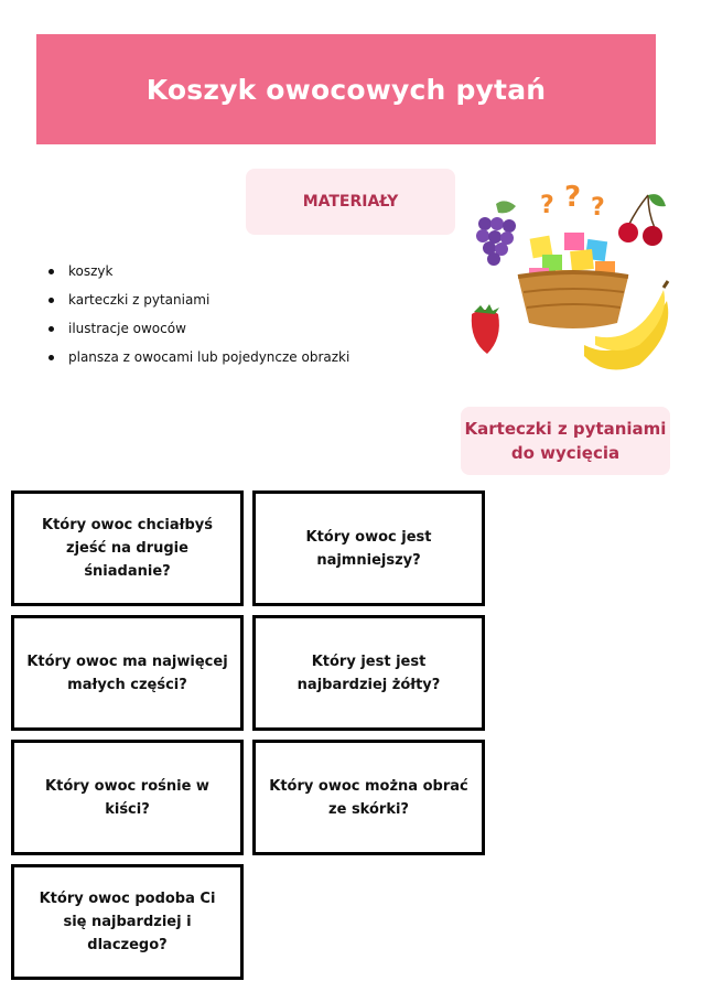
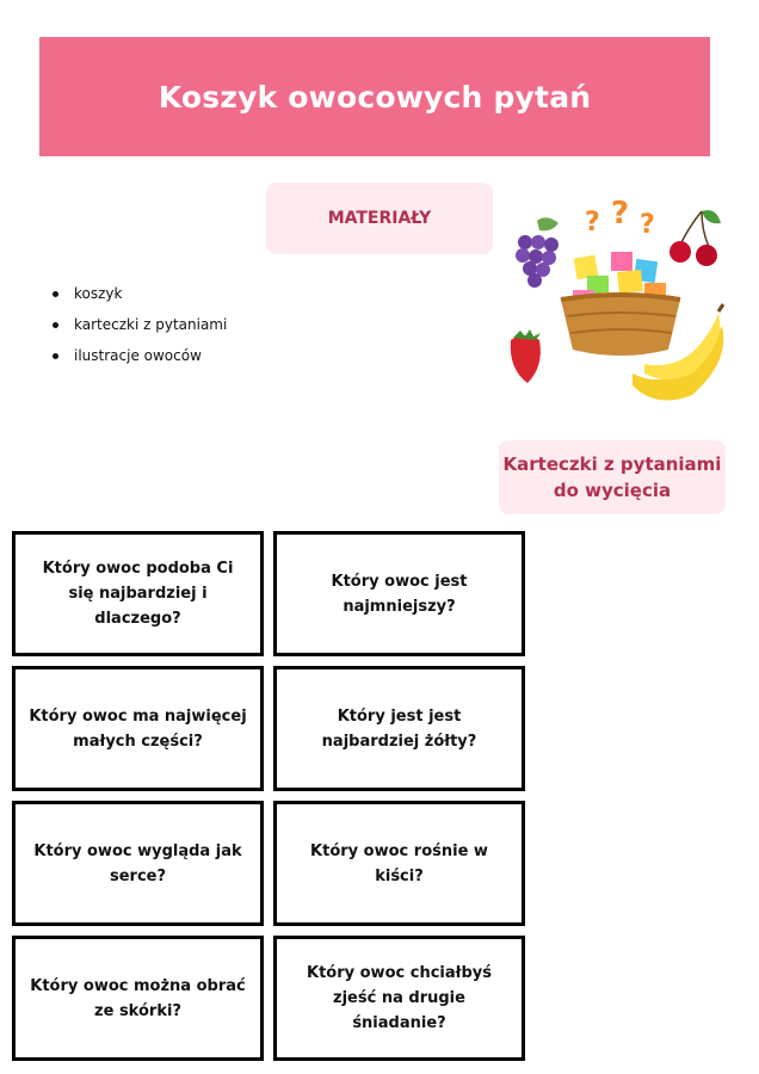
  Koszyk owocowych pytań
  MATERIAŁY
  koszyk
  karteczki z pytaniami
  ilustracje owoców
- plansza z owocami lub pojedyncze obrazki
  ?
  ?
  ?
  Karteczki z pytaniami
  do wycięcia
- Który owoc chciałbyś zjeść na drugie śniadanie?
+ Który owoc podoba Ci się najbardziej i dlaczego?
  Który owoc jest najmniejszy?
  Który owoc ma najwięcej małych części?
  Który jest jest najbardziej żółty?
+ Który owoc wygląda jak serce?
  Który owoc rośnie w kiści?
  Który owoc można obrać ze skórki?
- Który owoc podoba Ci się najbardziej i dlaczego?
+ Który owoc chciałbyś zjeść na drugie śniadanie?
